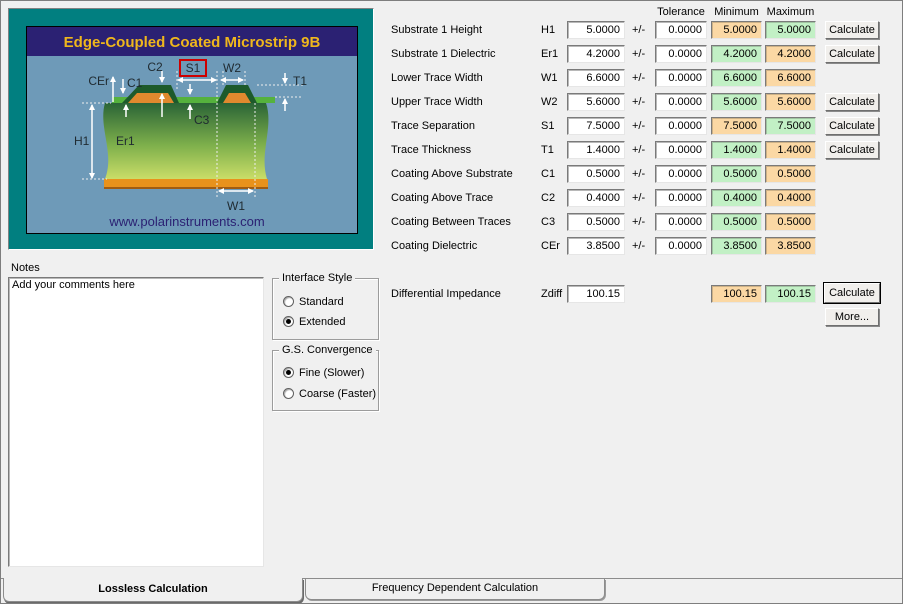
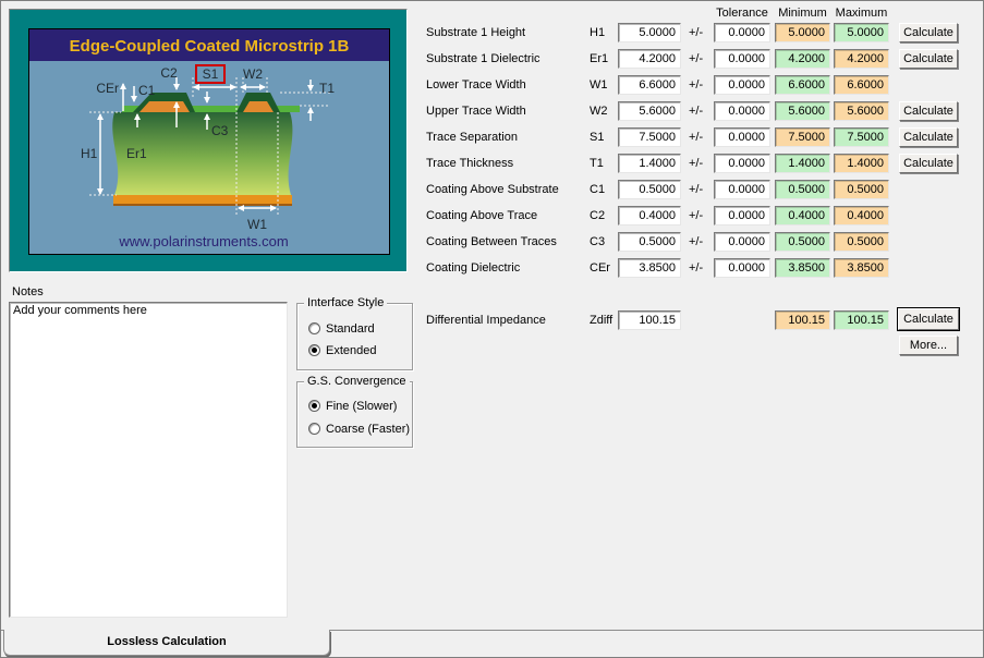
  CEr
  C1
  C2
  S1
  W2
  T1
  C3
  H1
  Er1
  W1
- Edge-Coupled Coated Microstrip 9B
+ Edge-Coupled Coated Microstrip 1B
  www.polarinstruments.com
  Tolerance
  Minimum
  Maximum
  Substrate 1 Height
  H1
  5.0000
  +/-
  0.0000
  5.0000
  5.0000
  Calculate
  Substrate 1 Dielectric
  Er1
  4.2000
  +/-
  0.0000
  4.2000
  4.2000
  Calculate
  Lower Trace Width
  W1
  6.6000
  +/-
  0.0000
  6.6000
  6.6000
  Upper Trace Width
  W2
  5.6000
  +/-
  0.0000
  5.6000
  5.6000
  Calculate
  Trace Separation
  S1
  7.5000
  +/-
  0.0000
  7.5000
  7.5000
  Calculate
  Trace Thickness
  T1
  1.4000
  +/-
  0.0000
  1.4000
  1.4000
  Calculate
  Coating Above Substrate
  C1
  0.5000
  +/-
  0.0000
  0.5000
  0.5000
  Coating Above Trace
  C2
  0.4000
  +/-
  0.0000
  0.4000
  0.4000
  Coating Between Traces
  C3
  0.5000
  +/-
  0.0000
  0.5000
  0.5000
  Coating Dielectric
  CEr
  3.8500
  +/-
  0.0000
  3.8500
  3.8500
  Differential Impedance
  Zdiff
  100.15
  100.15
  100.15
  Calculate
  More...
  Notes
  Add your comments here
  Interface Style
  Standard
  Extended
  G.S. Convergence
  Fine (Slower)
  Coarse (Faster)
  Lossless Calculation
- Frequency Dependent Calculation
